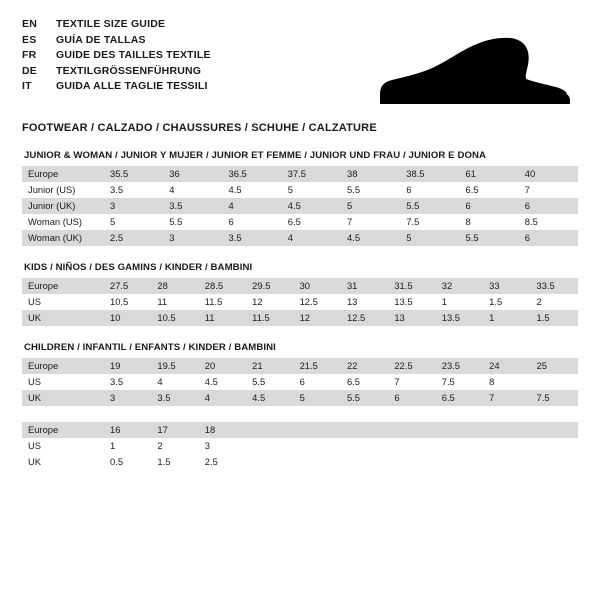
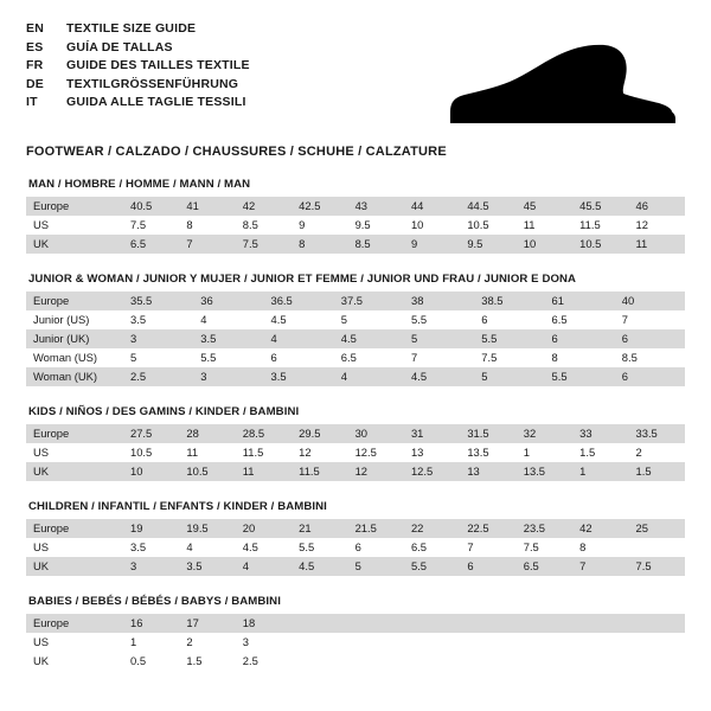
  EN	TEXTILE SIZE GUIDE
  ES	GUÍA DE TALLAS
  FR	GUIDE DES TAILLES TEXTILE
  DE	TEXTILGRÖSSENFÜHRUNG
  IT	GUIDA ALLE TAGLIE TESSILI
  FOOTWEAR / CALZADO / CHAUSSURES / SCHUHE / CALZATURE
+ MAN / HOMBRE / HOMME / MANN / MAN
+ Europe	40.5	41	42	42.5	43	44	44.5	45	45.5	46
+ US	7.5	8	8.5	9	9.5	10	10.5	11	11.5	12
+ UK	6.5	7	7.5	8	8.5	9	9.5	10	10.5	11
  JUNIOR & WOMAN / JUNIOR Y MUJER / JUNIOR ET FEMME / JUNIOR UND FRAU / JUNIOR E DONA
  Europe	35.5	36	36.5	37.5	38	38.5	61	40
  Junior (US)	3.5	4	4.5	5	5.5	6	6.5	7
  Junior (UK)	3	3.5	4	4.5	5	5.5	6	6
  Woman (US)	5	5.5	6	6.5	7	7.5	8	8.5
  Woman (UK)	2.5	3	3.5	4	4.5	5	5.5	6
  KIDS / NIÑOS / DES GAMINS / KINDER / BAMBINI
  Europe	27.5	28	28.5	29.5	30	31	31.5	32	33	33.5
  US	10.5	11	11.5	12	12.5	13	13.5	1	1.5	2
  UK	10	10.5	11	11.5	12	12.5	13	13.5	1	1.5
  CHILDREN / INFANTIL / ENFANTS / KINDER / BAMBINI
- Europe	19	19.5	20	21	21.5	22	22.5	23.5	24	25
+ Europe	19	19.5	20	21	21.5	22	22.5	23.5	42	25
  US	3.5	4	4.5	5.5	6	6.5	7	7.5	8
  UK	3	3.5	4	4.5	5	5.5	6	6.5	7	7.5
+ BABIES / BEBÉS / BÉBÉS / BABYS / BAMBINI
  Europe	16	17	18
  US	1	2	3
  UK	0.5	1.5	2.5
